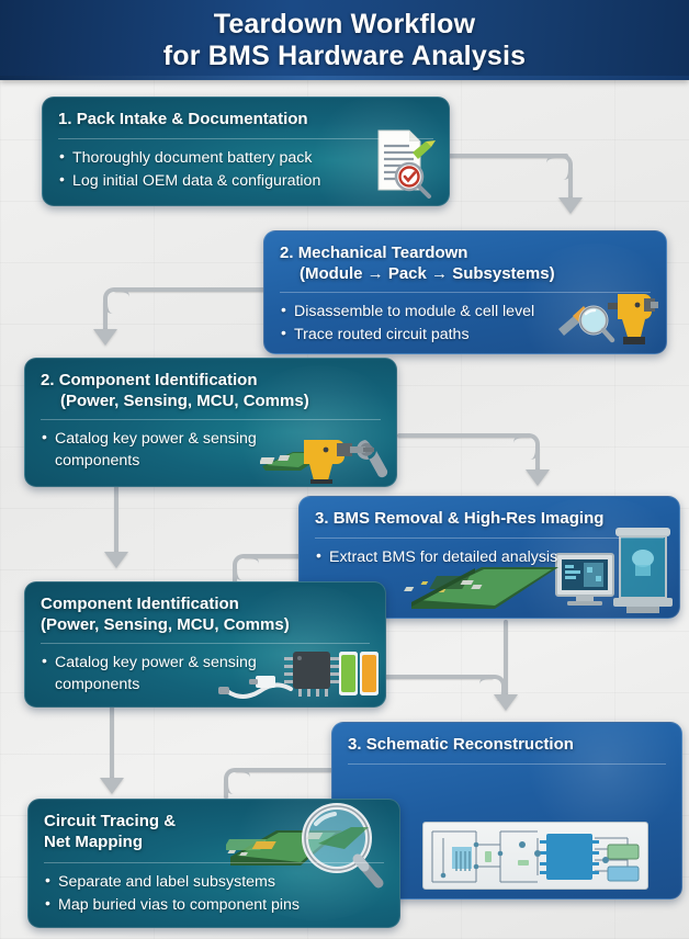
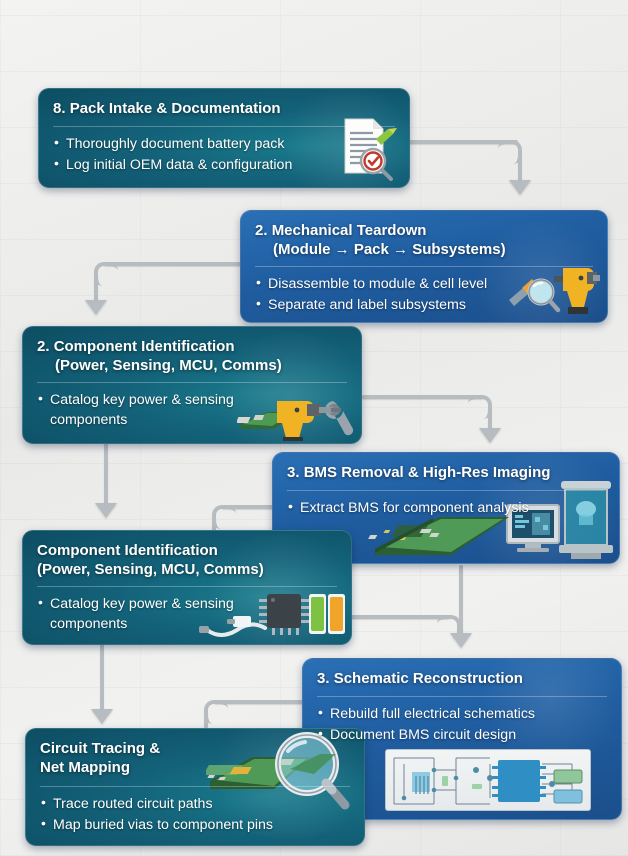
- Teardown Workflow
- for BMS Hardware Analysis
- 1. Pack Intake & Documentation
+ 8. Pack Intake & Documentation
  Thoroughly document battery pack
  Log initial OEM data & configuration
  2. Mechanical Teardown
  (Module → Pack → Subsystems)
  Disassemble to module & cell level
- Trace routed circuit paths
+ Separate and label subsystems
  2. Component Identification
  (Power, Sensing, MCU, Comms)
  Catalog key power & sensing components
  3. BMS Removal & High-Res Imaging
- Extract BMS for detailed analysis
+ Extract BMS for component analysis
  Component Identification
  (Power, Sensing, MCU, Comms)
  Catalog key power & sensing components
  3. Schematic Reconstruction
+ Rebuild full electrical schematics
+ Document BMS circuit design
  Circuit Tracing &
  Net Mapping
- Separate and label subsystems
+ Trace routed circuit paths
  Map buried vias to component pins
